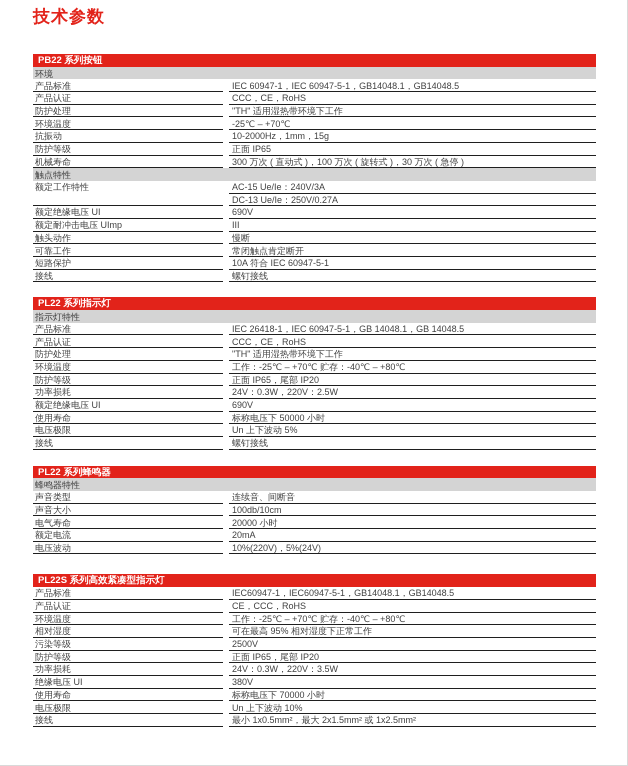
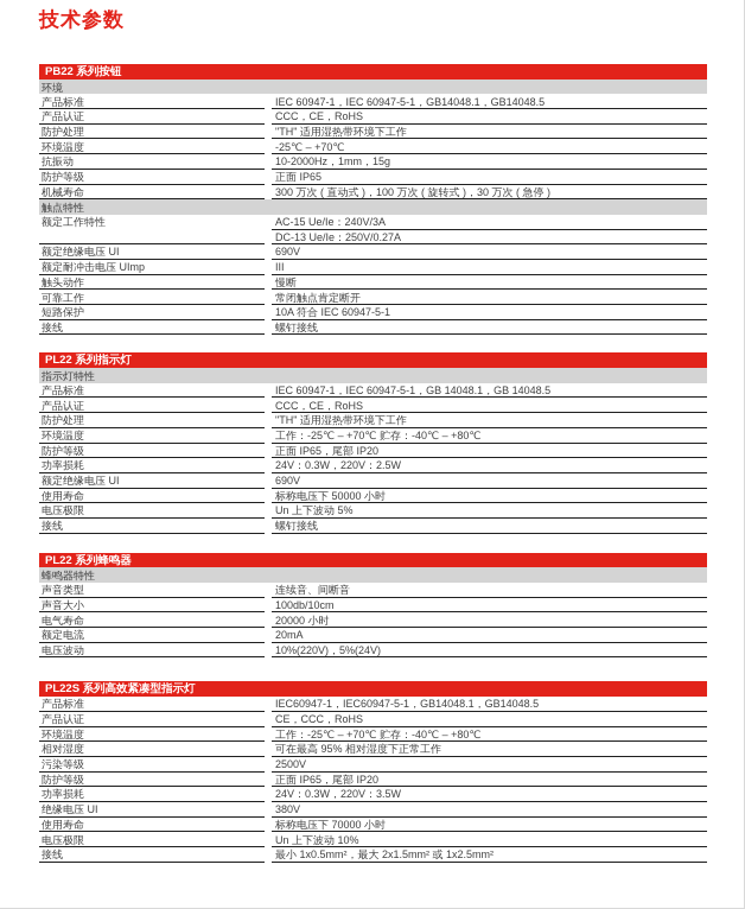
  技术参数
  PB22 系列按钮
  环境
  产品标准
  IEC 60947-1，IEC 60947-5-1，GB14048.1，GB14048.5
  产品认证
  CCC，CE，RoHS
  防护处理
  "TH" 适用湿热带环境下工作
  环境温度
  -25℃ – +70℃
  抗振动
  10-2000Hz，1mm，15g
  防护等级
  正面 IP65
  机械寿命
  300 万次 ( 直动式 )，100 万次 ( 旋转式 )，30 万次 ( 急停 )
  触点特性
  额定工作特性
  AC-15 Ue/Ie：240V/3A
  DC-13 Ue/Ie：250V/0.27A
  额定绝缘电压 UI
  690V
  额定耐冲击电压 UImp
  III
  触头动作
  慢断
  可靠工作
  常闭触点肯定断开
  短路保护
  10A 符合 IEC 60947-5-1
  接线
  螺钉接线
  PL22 系列指示灯
  指示灯特性
  产品标准
- IEC 26418-1，IEC 60947-5-1，GB 14048.1，GB 14048.5
+ IEC 60947-1，IEC 60947-5-1，GB 14048.1，GB 14048.5
  产品认证
  CCC，CE，RoHS
  防护处理
  "TH" 适用湿热带环境下工作
  环境温度
  工作：-25℃ – +70℃ 贮存：-40℃ – +80℃
  防护等级
  正面 IP65，尾部 IP20
  功率损耗
  24V：0.3W，220V：2.5W
  额定绝缘电压 UI
  690V
  使用寿命
  标称电压下 50000 小时
  电压极限
  Un 上下波动 5%
  接线
  螺钉接线
  PL22 系列蜂鸣器
  蜂鸣器特性
  声音类型
  连续音、间断音
  声音大小
  100db/10cm
  电气寿命
  20000 小时
  额定电流
  20mA
  电压波动
  10%(220V)，5%(24V)
  PL22S 系列高效紧凑型指示灯
  产品标准
  IEC60947-1，IEC60947-5-1，GB14048.1，GB14048.5
  产品认证
  CE，CCC，RoHS
  环境温度
  工作：-25℃ – +70℃ 贮存：-40℃ – +80℃
  相对湿度
  可在最高 95% 相对湿度下正常工作
  污染等级
  2500V
  防护等级
  正面 IP65，尾部 IP20
  功率损耗
  24V：0.3W，220V：3.5W
  绝缘电压 UI
  380V
  使用寿命
  标称电压下 70000 小时
  电压极限
  Un 上下波动 10%
  接线
  最小 1x0.5mm²，最大 2x1.5mm² 或 1x2.5mm²
